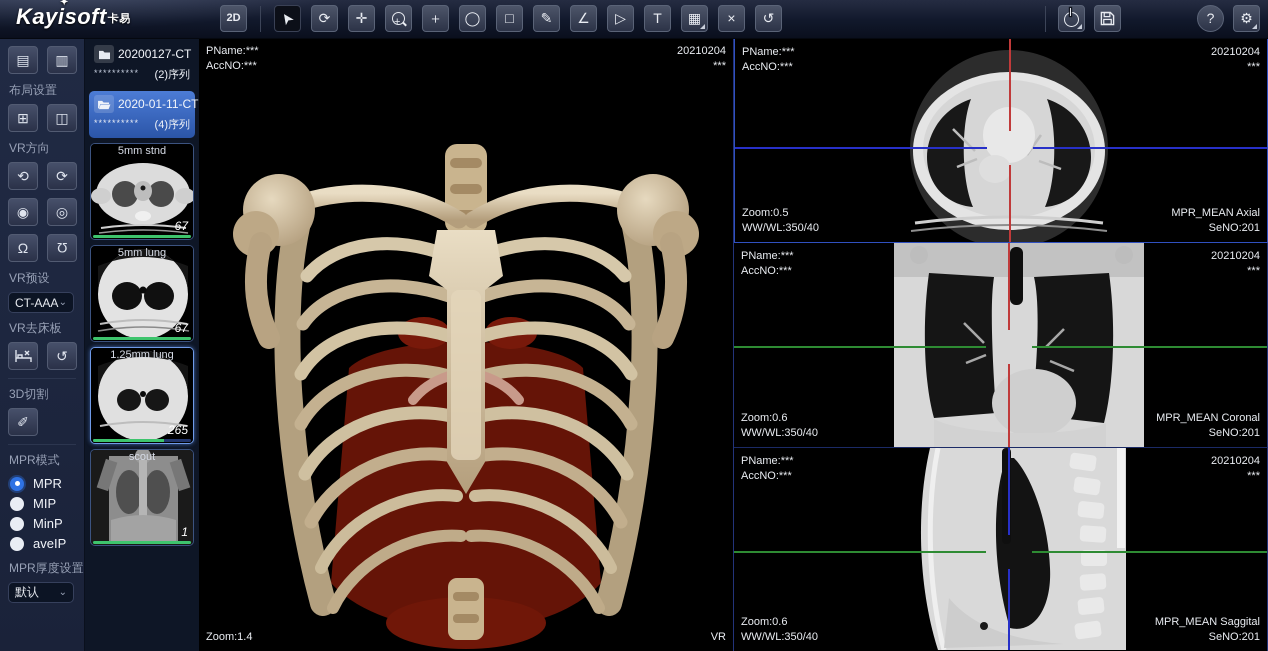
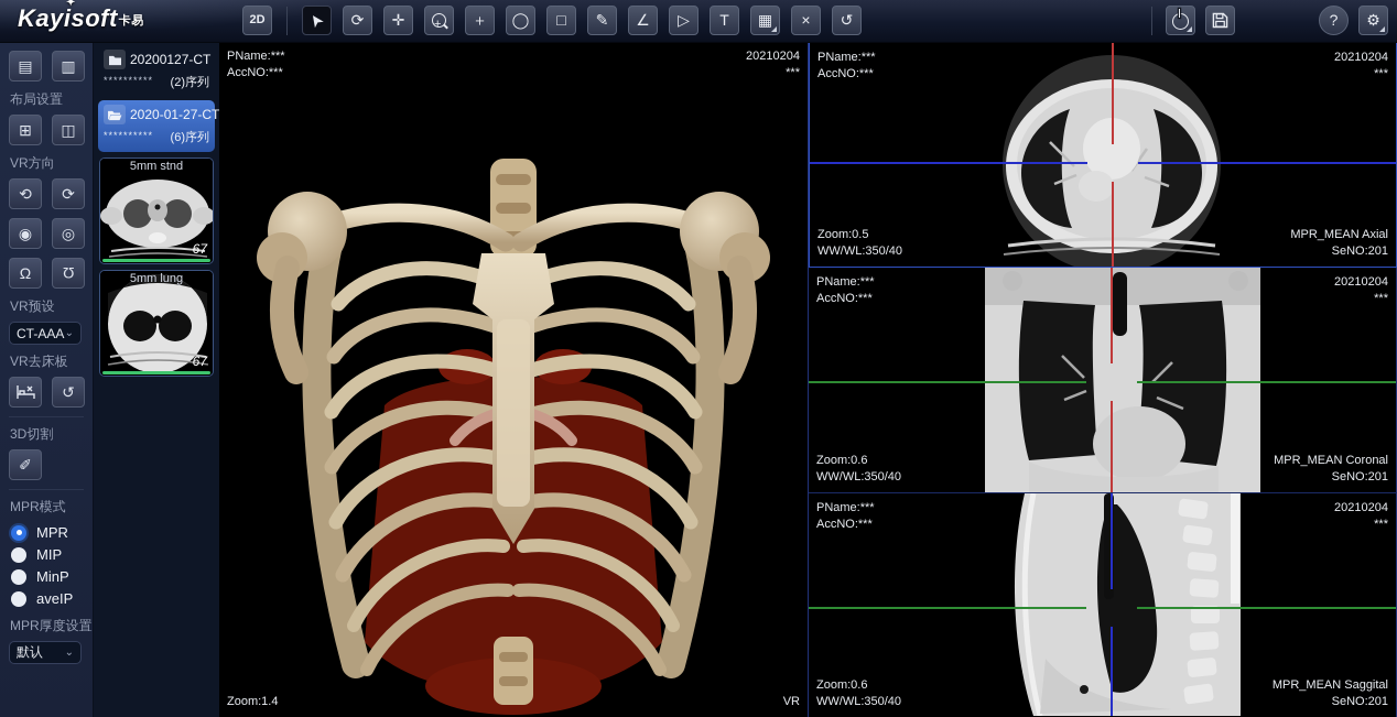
  Kayisoft卡易
  ✦
  2D
  ⟳
  ✛
  ＋
  ◯
  □
  ✎
  ∠
  ▷
  T
  ▦
  ×
  ↺
  ?
  ⚙
  ▤
  ▥
  布局设置
  ⊞
  ◫
  VR方向
  ⟲
  ⟳
  ◉
  ◎
  Ω
  VR预设
  CT-AAA
  ⌄
  VR去床板
  ↺
  3D切割
  ✐
  MPR模式
  MPR
  MIP
  MinP
  aveIP
  MPR厚度设置
  默认
  ⌄
  20200127-CT
  **********
  (2)序列
- 2020-01-11-CT
+ 2020-01-27-CT
  **********
- (4)序列
+ (6)序列
  5mm stnd
  67
  5mm lung
  67
- 1.25mm lung
- 265
- scout
- 1
  PName:***
  AccNO:***
  20210204
  ***
  Zoom:1.4
  VR
  PName:***
  AccNO:***
  20210204
  ***
  Zoom:0.5
  WW/WL:350/40
  MPR_MEAN Axial
  SeNO:201
  PName:***
  AccNO:***
  20210204
  ***
  Zoom:0.6
  WW/WL:350/40
  MPR_MEAN Coronal
  SeNO:201
  PName:***
  AccNO:***
  20210204
  ***
  Zoom:0.6
  WW/WL:350/40
  MPR_MEAN Saggital
  SeNO:201
